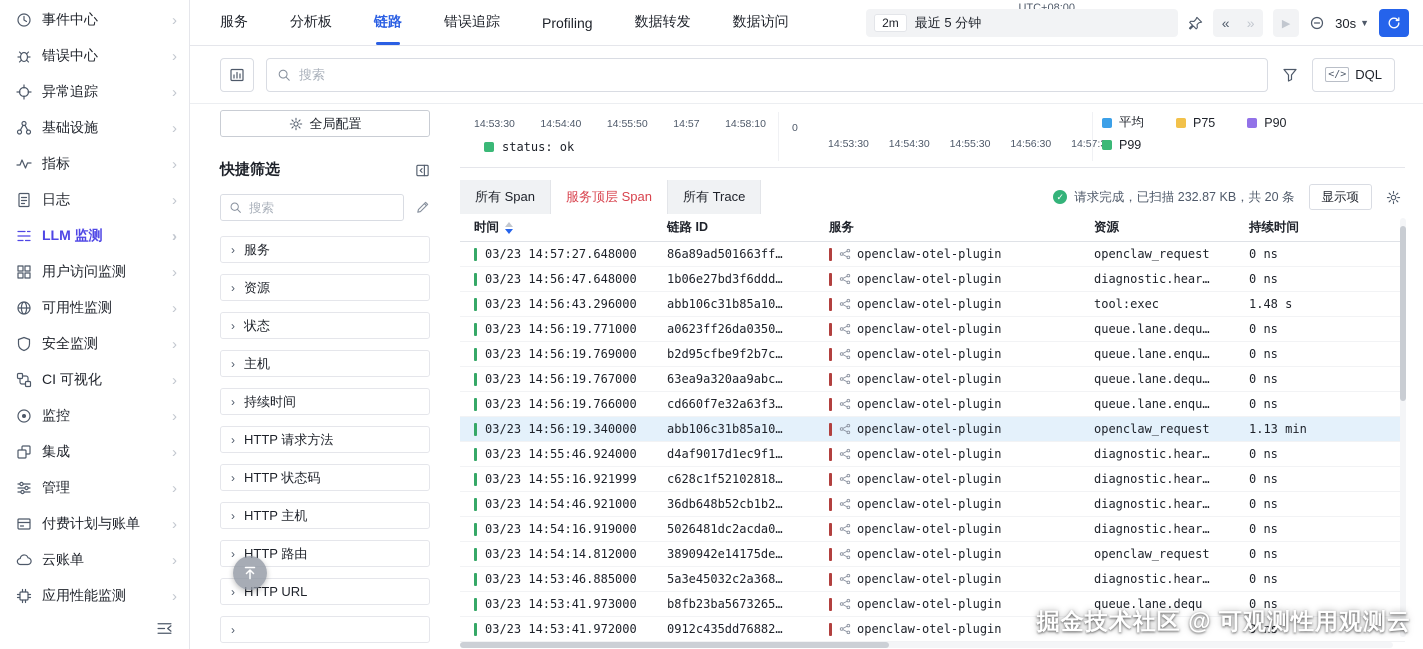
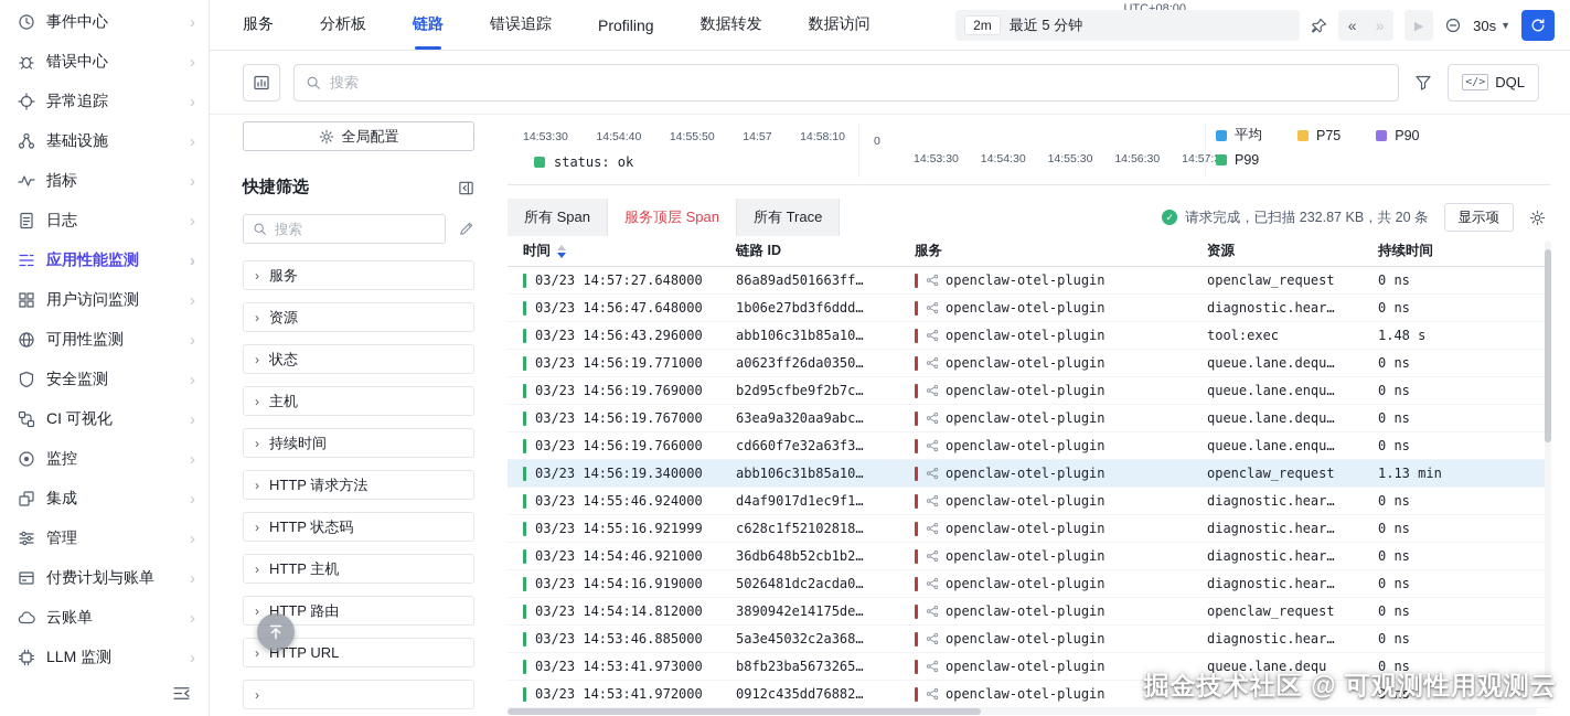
  事件中心
  ›
  错误中心
  ›
  异常追踪
  ›
  基础设施
  ›
  指标
  ›
  日志
  ›
- LLM 监测
+ 应用性能监测
  ›
  用户访问监测
  ›
  可用性监测
  ›
  安全监测
  ›
  CI 可视化
  ›
  监控
  ›
  集成
  ›
  管理
  ›
  付费计划与账单
  ›
  云账单
  ›
- 应用性能监测
+ LLM 监测
  ›
  服务
  分析板
  链路
  错误追踪
  Profiling
  数据转发
  数据访问
  UTC+08:00
  2m
  最近 5 分钟
  «
  »
  ▶
  30s
  ▼
  搜索
  </>
  DQL
  全局配置
  快捷筛选
  搜索
  ›
  服务
  ›
  资源
  ›
  状态
  ›
  主机
  ›
  持续时间
  ›
  HTTP 请求方法
  ›
  HTTP 状态码
  ›
  HTTP 主机
  ›
  HTTP 路由
  ›
  HTTP URL
  ›
  14:53:30
  14:54:40
  14:55:50
  14:57
  14:58:10
  status: ok
  0
  14:53:30
  14:54:30
  14:55:30
  14:56:30
  14:57:
  平均
  P75
  P90
  P99
  所有 Span
  服务顶层 Span
  所有 Trace
  ✓
  请求完成，已扫描 232.87 KB，共 20 条
  显示项
  时间
  链路 ID
  服务
  资源
  持续时间
  03/23 14:57:27.648000
  86a89ad501663ff…
  openclaw-otel-plugin
  openclaw_request
  0 ns
  03/23 14:56:47.648000
  1b06e27bd3f6ddd…
  openclaw-otel-plugin
  diagnostic.hear…
  0 ns
  03/23 14:56:43.296000
  abb106c31b85a10…
  openclaw-otel-plugin
  tool:exec
  1.48 s
  03/23 14:56:19.771000
  a0623ff26da0350…
  openclaw-otel-plugin
  queue.lane.dequ…
  0 ns
  03/23 14:56:19.769000
  b2d95cfbe9f2b7c…
  openclaw-otel-plugin
  queue.lane.enqu…
  0 ns
  03/23 14:56:19.767000
  63ea9a320aa9abc…
  openclaw-otel-plugin
  queue.lane.dequ…
  0 ns
  03/23 14:56:19.766000
  cd660f7e32a63f3…
  openclaw-otel-plugin
  queue.lane.enqu…
  0 ns
  03/23 14:56:19.340000
  abb106c31b85a10…
  openclaw-otel-plugin
  openclaw_request
  1.13 min
  03/23 14:55:46.924000
  d4af9017d1ec9f1…
  openclaw-otel-plugin
  diagnostic.hear…
  0 ns
  03/23 14:55:16.921999
  c628c1f52102818…
  openclaw-otel-plugin
  diagnostic.hear…
  0 ns
  03/23 14:54:46.921000
  36db648b52cb1b2…
  openclaw-otel-plugin
  diagnostic.hear…
  0 ns
  03/23 14:54:16.919000
  5026481dc2acda0…
  openclaw-otel-plugin
  diagnostic.hear…
  0 ns
  03/23 14:54:14.812000
  3890942e14175de…
  openclaw-otel-plugin
  openclaw_request
  0 ns
  03/23 14:53:46.885000
  5a3e45032c2a368…
  openclaw-otel-plugin
  diagnostic.hear…
  0 ns
  03/23 14:53:41.973000
  b8fb23ba5673265…
  openclaw-otel-plugin
  queue.lane.dequ
  0 ns
  03/23 14:53:41.972000
  0912c435dd76882…
  openclaw-otel-plugin
  0 ns
  掘金技术社区 @ 可观测性用观测云
